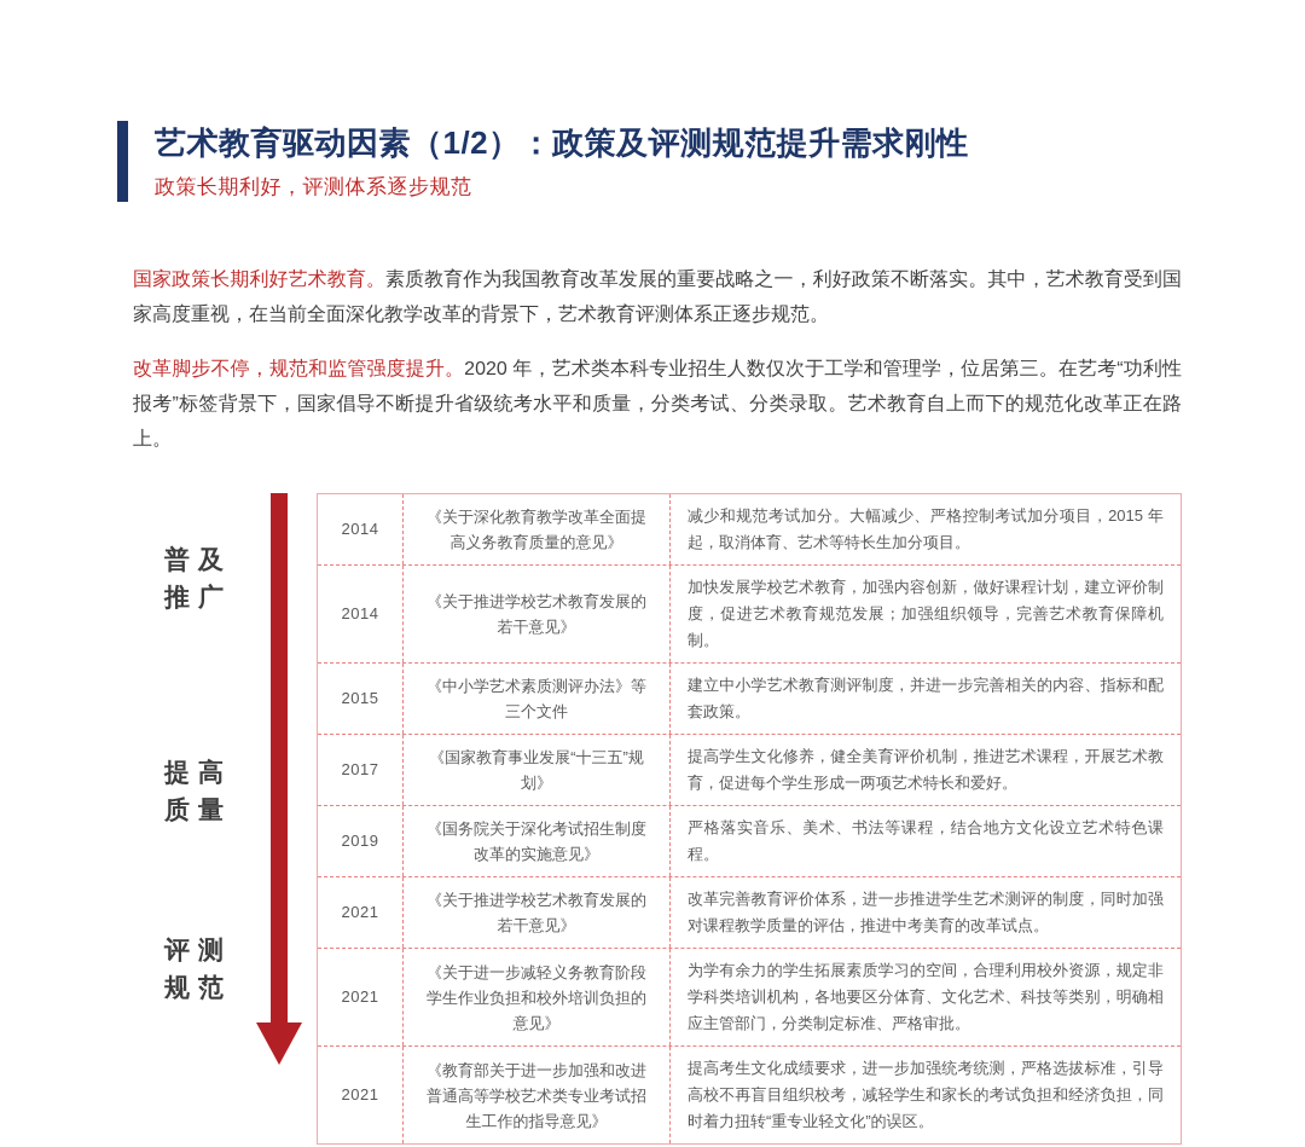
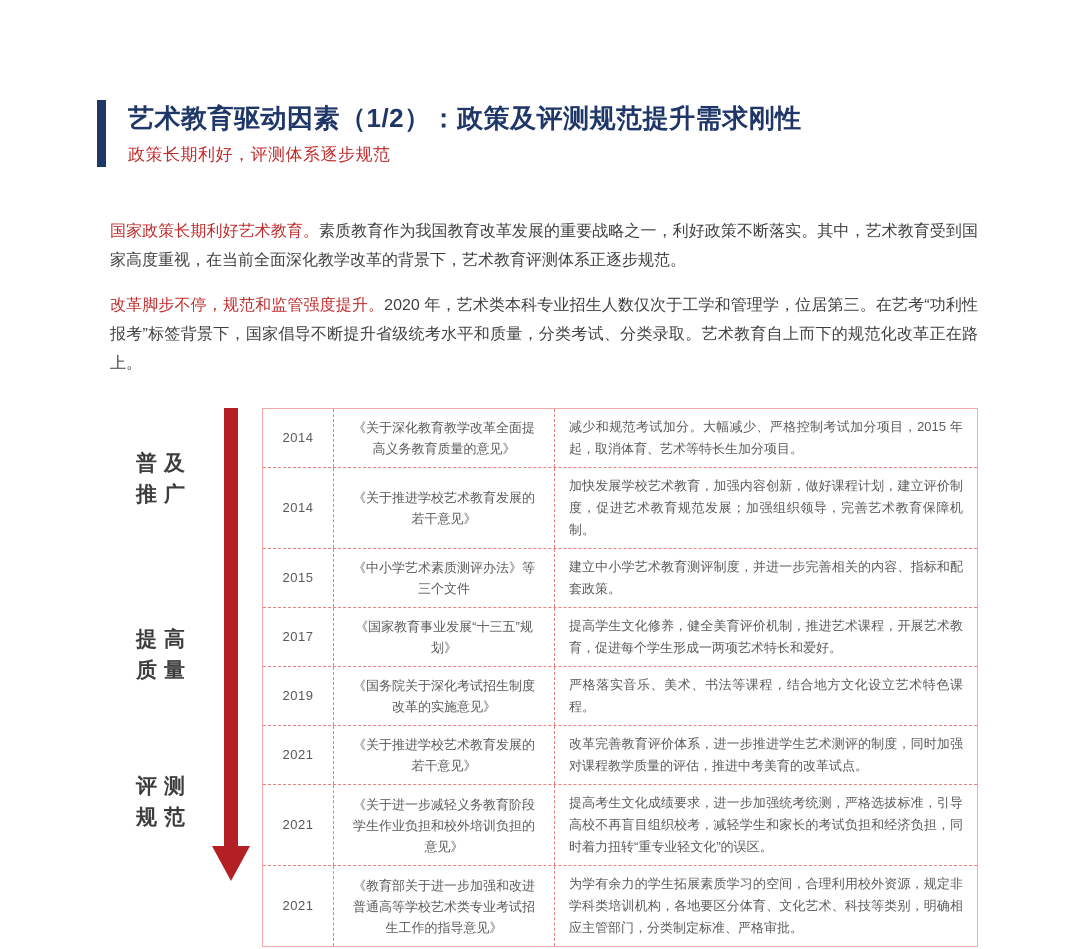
  艺术教育驱动因素（1/2）：政策及评测规范提升需求刚性
  政策长期利好，评测体系逐步规范
  国家政策长期利好艺术教育。素质教育作为我国教育改革发展的重要战略之一，利好政策不断落实。其中，艺术教育受到国家高度重视，在当前全面深化教学改革的背景下，艺术教育评测体系正逐步规范。
  改革脚步不停，规范和监管强度提升。2020 年，艺术类本科专业招生人数仅次于工学和管理学，位居第三。在艺考“功利性报考”标签背景下，国家倡导不断提升省级统考水平和质量，分类考试、分类录取。艺术教育自上而下的规范化改革正在路上。
  普及
  推广
  提高
  质量
  评测
  规范
  2014
  《关于深化教育教学改革全面提高义务教育质量的意见》
  减少和规范考试加分。大幅减少、严格控制考试加分项目，2015 年起，取消体育、艺术等特长生加分项目。
  2014
  《关于推进学校艺术教育发展的若干意见》
  加快发展学校艺术教育，加强内容创新，做好课程计划，建立评价制度，促进艺术教育规范发展；加强组织领导，完善艺术教育保障机制。
  2015
  《中小学艺术素质测评办法》等三个文件
  建立中小学艺术教育测评制度，并进一步完善相关的内容、指标和配套政策。
  2017
  《国家教育事业发展“十三五”规划》
  提高学生文化修养，健全美育评价机制，推进艺术课程，开展艺术教育，促进每个学生形成一两项艺术特长和爱好。
  2019
  《国务院关于深化考试招生制度改革的实施意见》
  严格落实音乐、美术、书法等课程，结合地方文化设立艺术特色课程。
  2021
  《关于推进学校艺术教育发展的若干意见》
  改革完善教育评价体系，进一步推进学生艺术测评的制度，同时加强对课程教学质量的评估，推进中考美育的改革试点。
  2021
  《关于进一步减轻义务教育阶段学生作业负担和校外培训负担的意见》
- 为学有余力的学生拓展素质学习的空间，合理利用校外资源，规定非学科类培训机构，各地要区分体育、文化艺术、科技等类别，明确相应主管部门，分类制定标准、严格审批。
+ 提高考生文化成绩要求，进一步加强统考统测，严格选拔标准，引导高校不再盲目组织校考，减轻学生和家长的考试负担和经济负担，同时着力扭转“重专业轻文化”的误区。
  2021
  《教育部关于进一步加强和改进普通高等学校艺术类专业考试招生工作的指导意见》
- 提高考生文化成绩要求，进一步加强统考统测，严格选拔标准，引导高校不再盲目组织校考，减轻学生和家长的考试负担和经济负担，同时着力扭转“重专业轻文化”的误区。
+ 为学有余力的学生拓展素质学习的空间，合理利用校外资源，规定非学科类培训机构，各地要区分体育、文化艺术、科技等类别，明确相应主管部门，分类制定标准、严格审批。
